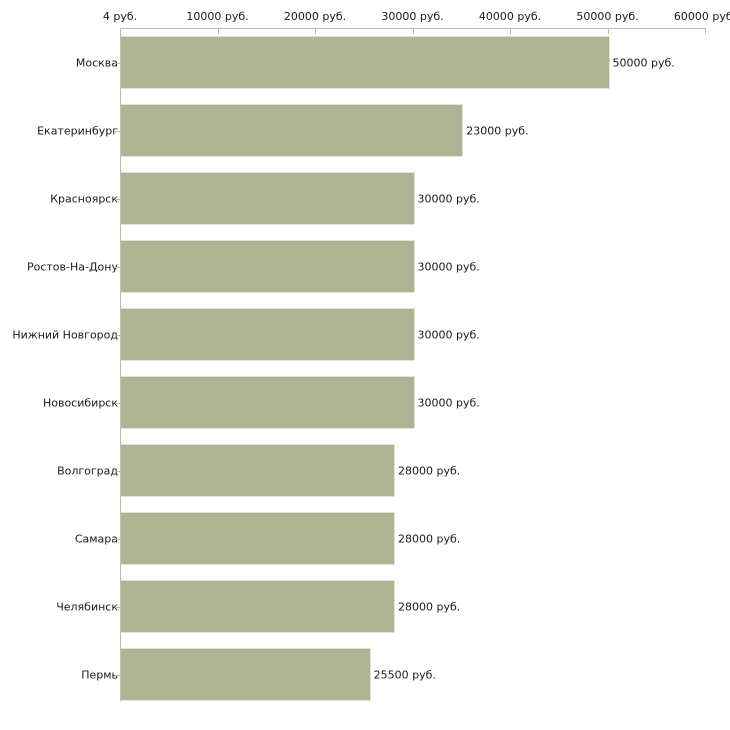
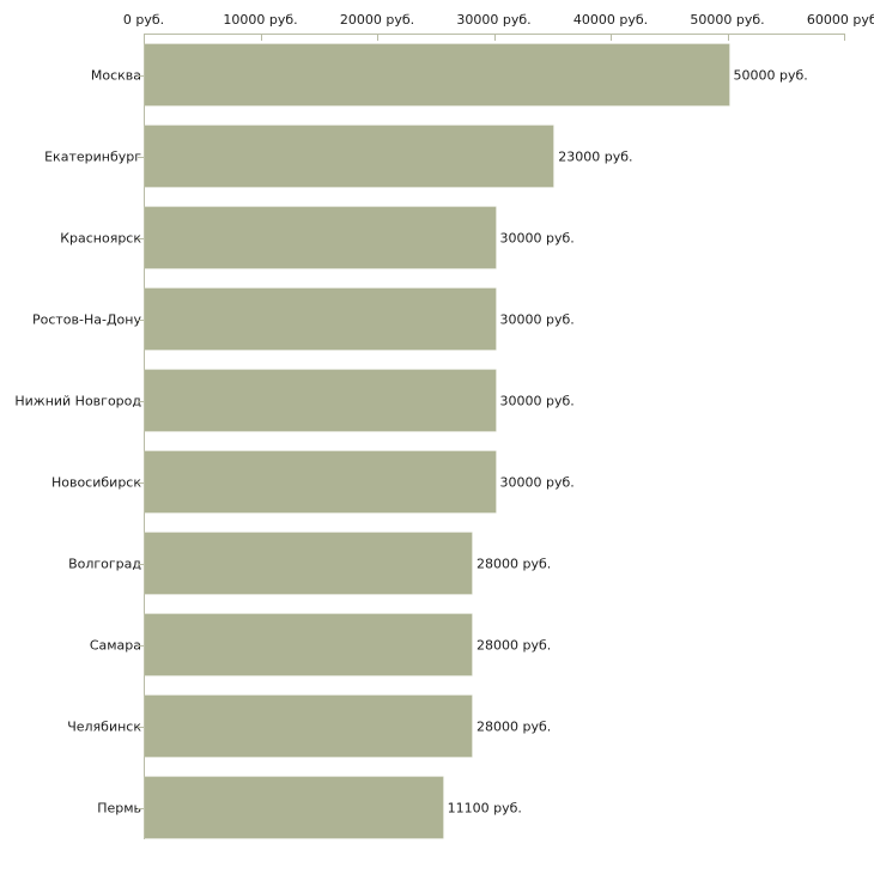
- 4 руб.
+ 0 руб.
  10000 руб.
  20000 руб.
  30000 руб.
  40000 руб.
  50000 руб.
  60000 руб
  Москв
  50000 руб.
  Екатеринбур
  23000 руб.
  Красноярс
  30000 руб.
  Ростов-На-Дон
  30000 руб.
  Нижний Новгоро
  30000 руб.
  Новосибирс
  30000 руб.
  Волгогра
  28000 руб.
  Самар
  28000 руб.
  Челябинс
  28000 руб.
  Перм
- 25500 руб.
+ 11100 руб.
